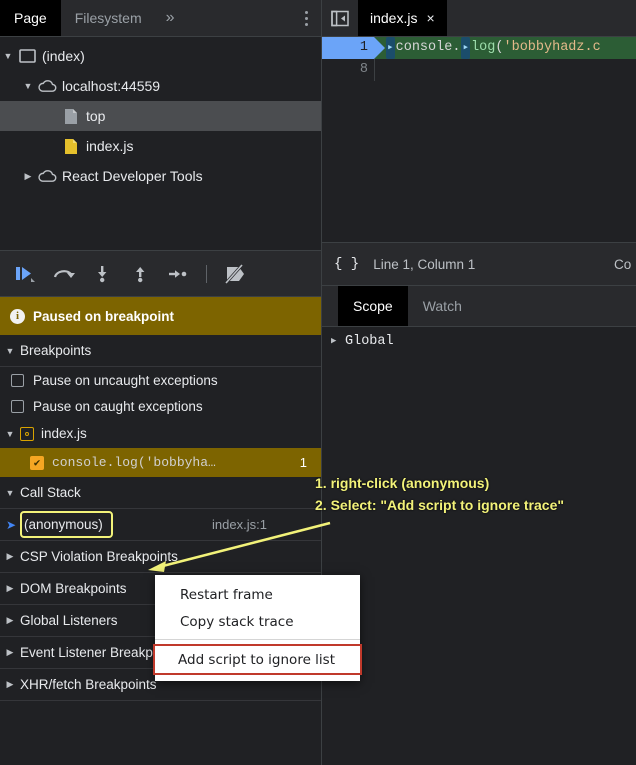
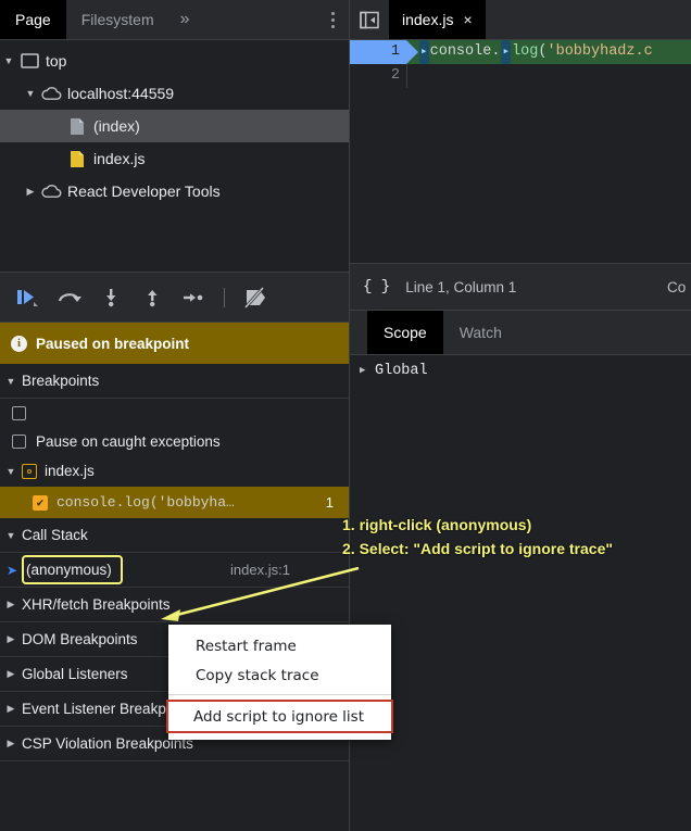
  Page
  Filesystem
  »
  ▼
- (index)
+ top
  ▼
  localhost:44559
- top
+ (index)
  index.js
  ▶
  React Developer Tools
  i
  Paused on breakpoint
  ▼
  Breakpoints
- Pause on uncaught exceptions
  Pause on caught exceptions
  ▼
  index.js
  ✔
  console.log('bobbyha…
  1
  ▼
  Call Stack
  ➤
  (anonymous)
  index.js:1
  ▶
- CSP Violation Breakpoints
+ XHR/fetch Breakpoints
  ▶
  DOM Breakpoints
  ▶
  Global Listeners
  ▶
  Event Listener Breakp
  ▶
- XHR/fetch Breakpoints
+ CSP Violation Breakpoints
  index.js
  ×
  1
  ▸ console. ▸ log('bobbyhadz.c
- 8
+ 2
  { }
  Line 1, Column 1
  Co
  Scope
  Watch
  ▶
  Global
  1. right-click (anonymous)
  2. Select: "Add script to ignore trace"
  Restart frame
  Copy stack trace
  Add script to ignore list
